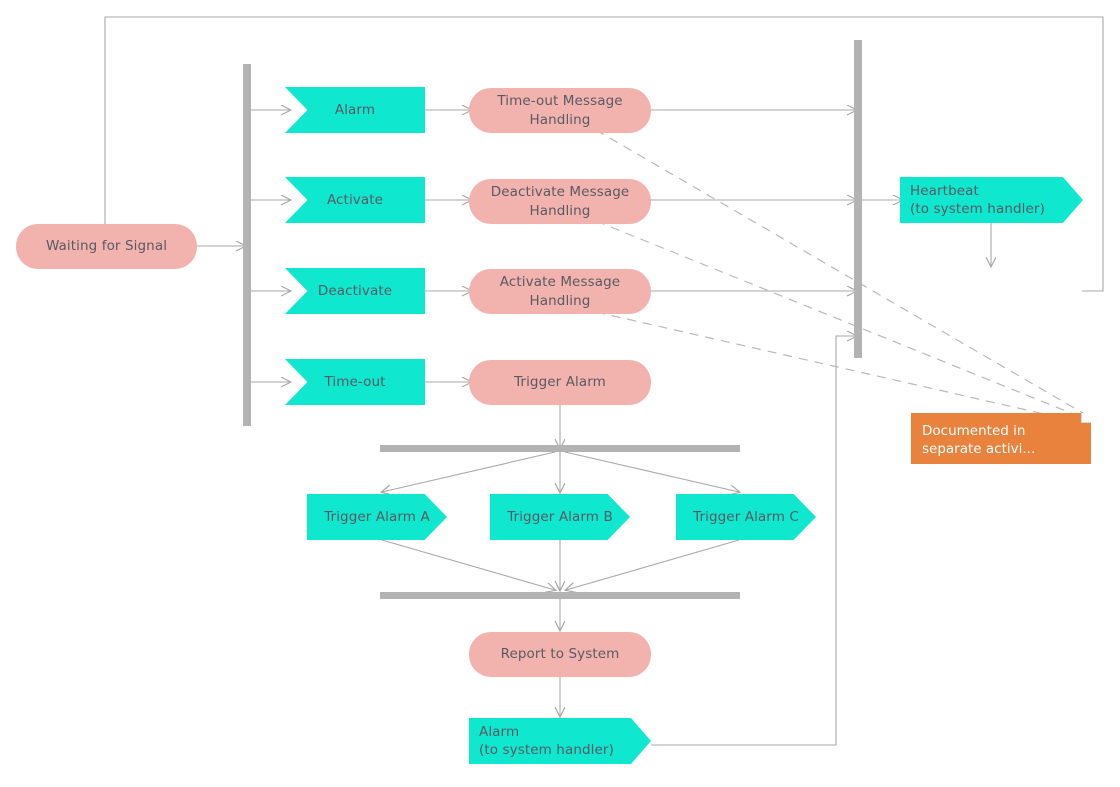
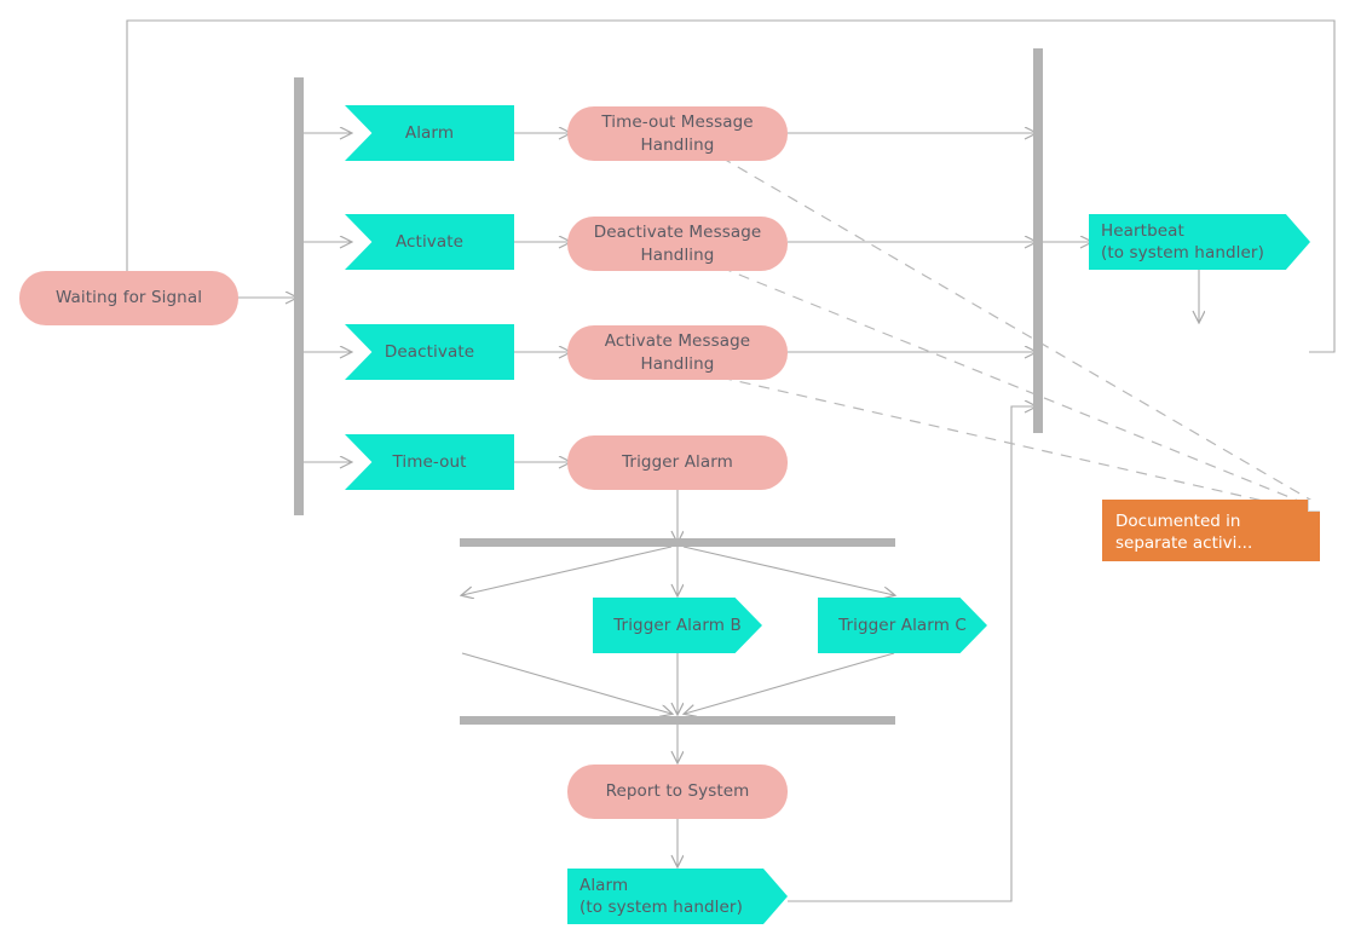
  Waiting for Signal
  Time-out Message
  Handling
  Deactivate Message
  Handling
  Activate Message
  Handling
  Trigger Alarm
  Report to System
  Alarm
  Activate
  Deactivate
  Time-out
  Heartbeat
  (to system handler)
- Trigger Alarm A
  Trigger Alarm B
  Trigger Alarm C
  Alarm
  (to system handler)
  Documented in
  separate activi...
